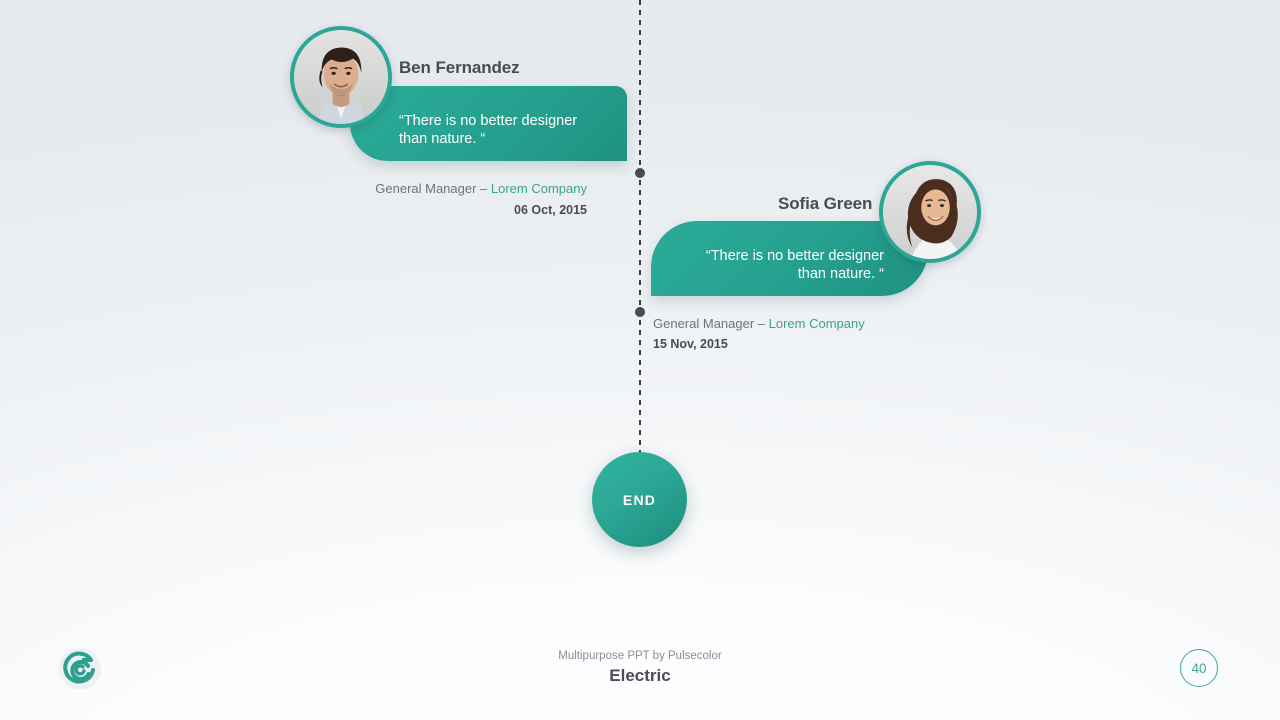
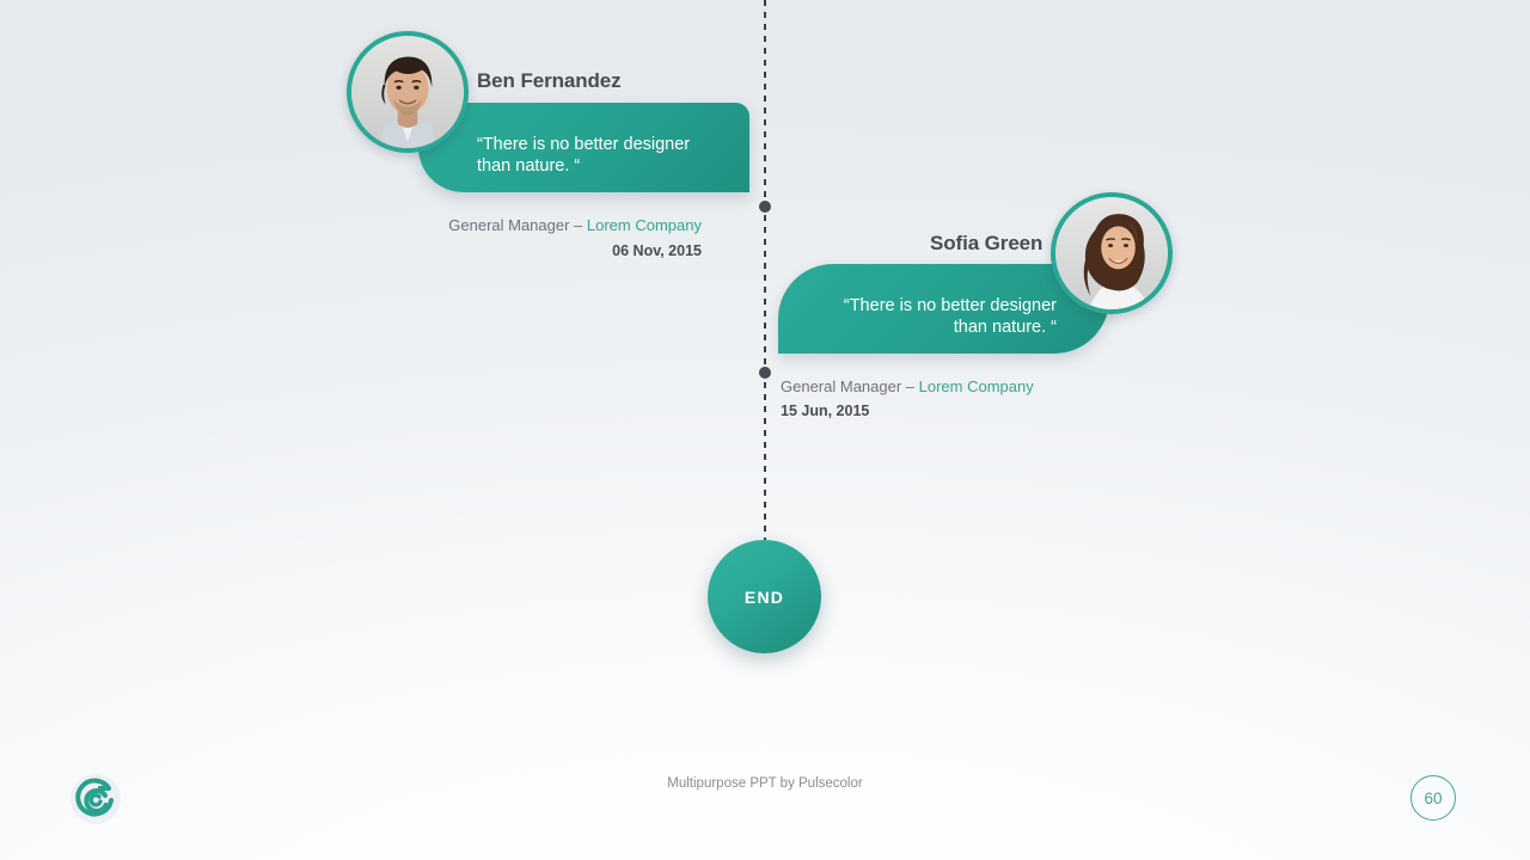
  Ben Fernandez
  “There is no better designer
  than nature. “
  General Manager – Lorem Company
- 06 Oct, 2015
+ 06 Nov, 2015
  Sofia Green
  “There is no better designer
  than nature. “
  General Manager – Lorem Company
- 15 Nov, 2015
+ 15 Jun, 2015
  END
  Multipurpose PPT by Pulsecolor
- Electric
- 40
+ 60
